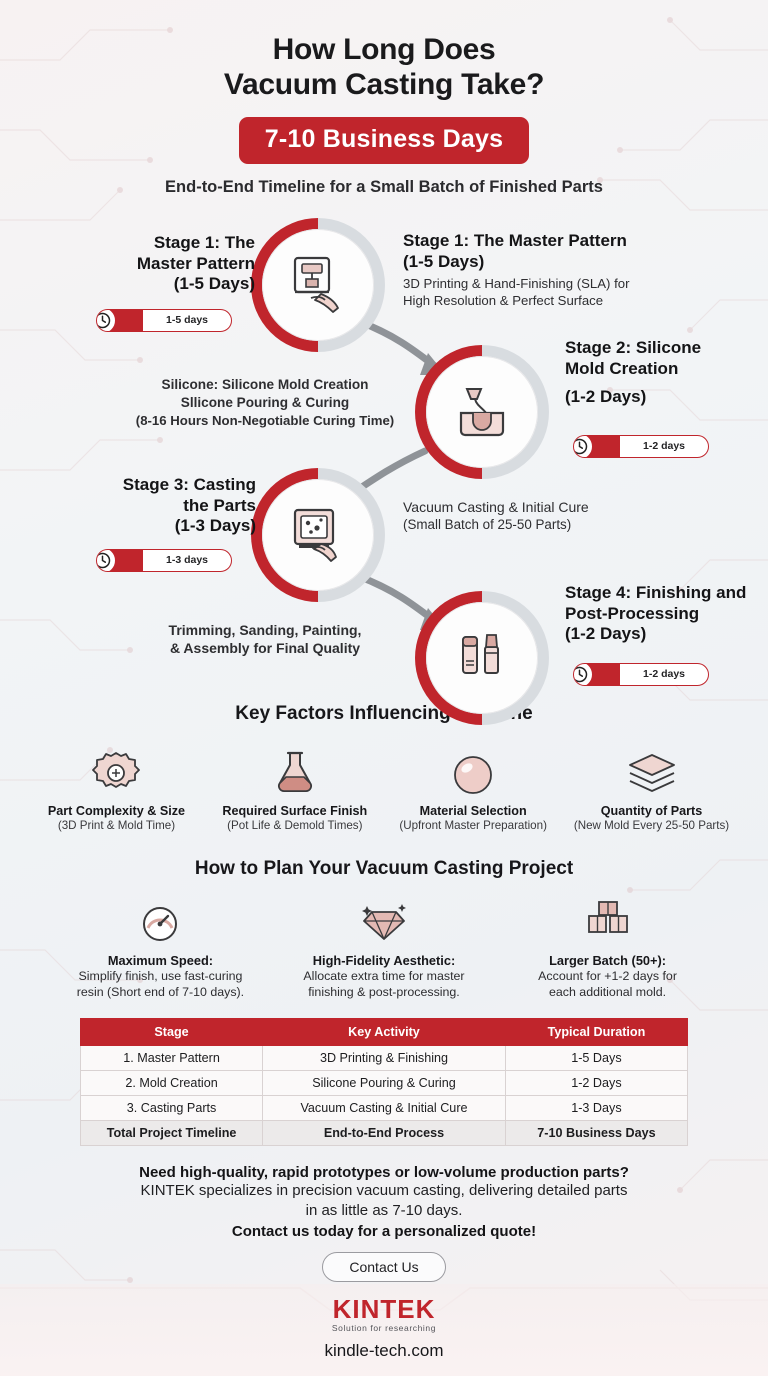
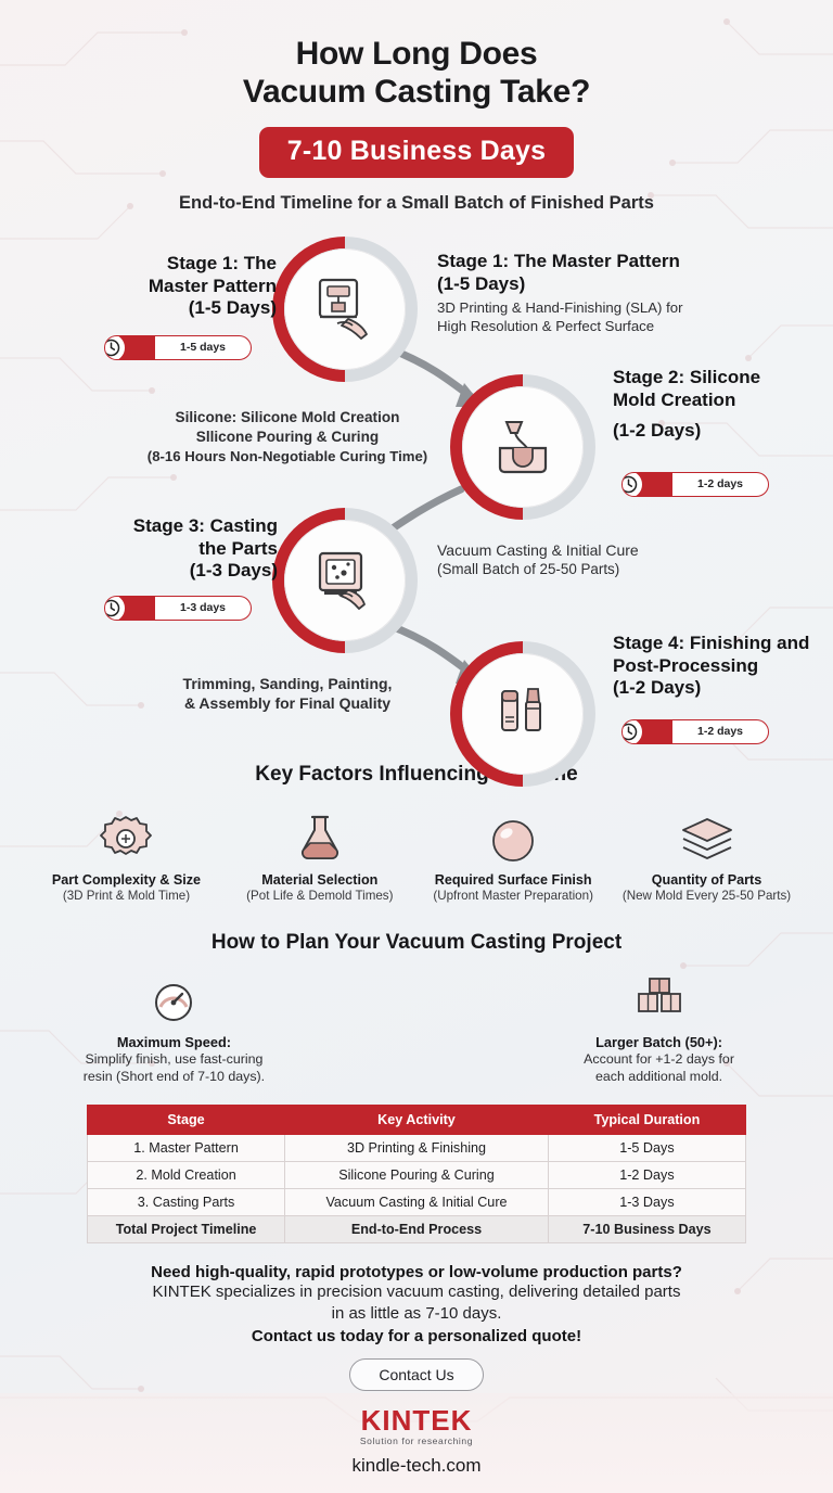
  How Long Does
  Vacuum Casting Take?
  7-10 Business Days
  End-to-End Timeline for a Small Batch of Finished Parts
  Stage 1: The
  Master Pattern
  (1-5 Days)
  1-5 days
  Stage 1: The Master Pattern
  (1-5 Days)
  3D Printing & Hand-Finishing (SLA) for
  High Resolution & Perfect Surface
  Stage 2: Silicone
  Mold Creation
  (1-2 Days)
  1-2 days
  Silicone: Silicone Mold Creation
  Sllicone Pouring & Curing
  (8-16 Hours Non-Negotiable Curing Time)
  Stage 3: Casting
  the Parts
  (1-3 Days)
  1-3 days
  Vacuum Casting & Initial Cure
  (Small Batch of 25-50 Parts)
  Stage 4: Finishing and
  Post-Processing
  (1-2 Days)
  1-2 days
  Trimming, Sanding, Painting,
  & Assembly for Final Quality
  Key Factors Influencine
  Part Complexity & Size
  (3D Print & Mold Time)
- Required Surface Finish
+ Material Selection
  (Pot Life & Demold Times)
- Material Selection
+ Required Surface Finish
  (Upfront Master Preparation)
  Quantity of Parts
  (New Mold Every 25-50 Parts)
  How to Plan Your Vacuum Casting Project
  Maximum Speed:
  Simplify finish, use fast-curing
  resin (Short end of 7-10 days).
- High-Fidelity Aesthetic:
- Allocate extra time for master
- finishing & post-processing.
  Larger Batch (50+):
  Account for +1-2 days for
  each additional mold.
  Stage	Key Activity	Typical Duration
  1. Master Pattern	3D Printing & Finishing	1-5 Days
  2. Mold Creation	Silicone Pouring & Curing	1-2 Days
  3. Casting Parts	Vacuum Casting & Initial Cure	1-3 Days
  Total Project Timeline	End-to-End Process	7-10 Business Days
  Need high-quality, rapid prototypes or low-volume production parts?
  KINTEK specializes in precision vacuum casting, delivering detailed parts
  in as little as 7-10 days.
  Contact us today for a personalized quote!
  Contact Us
  KINTEK
  Solution for researching
  kindle-tech.com
